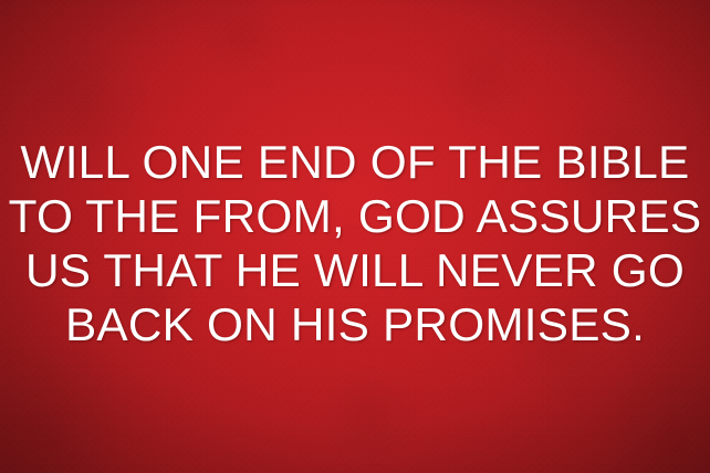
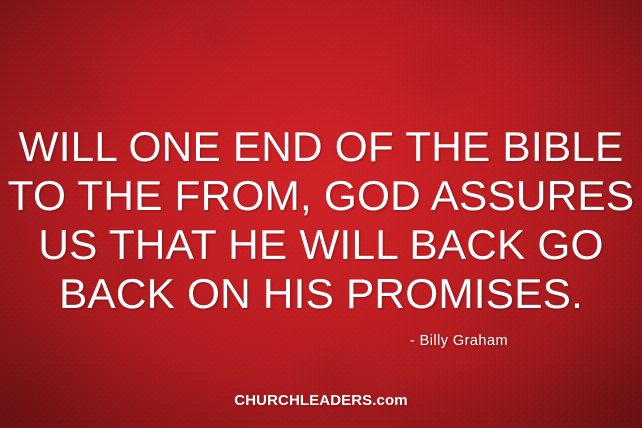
  WILL ONE END OF THE BIBLE
  TO THE FROM, GOD ASSURES
- US THAT HE WILL NEVER GO
+ US THAT HE WILL BACK GO
  BACK ON HIS PROMISES.
+ - Billy Graham
+ CHURCHLEADERS.com
